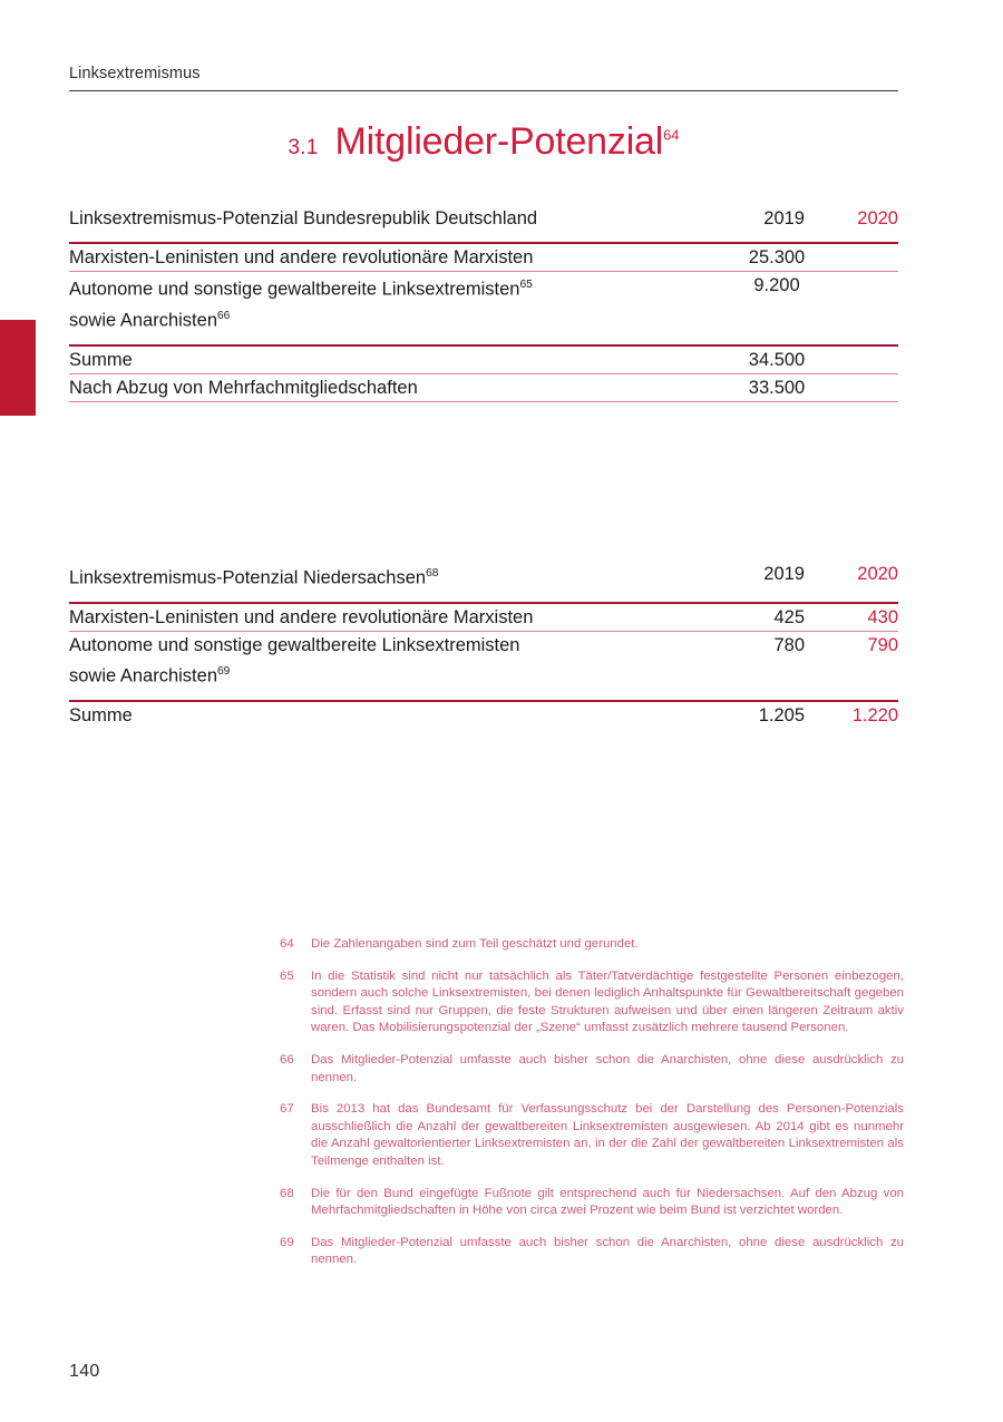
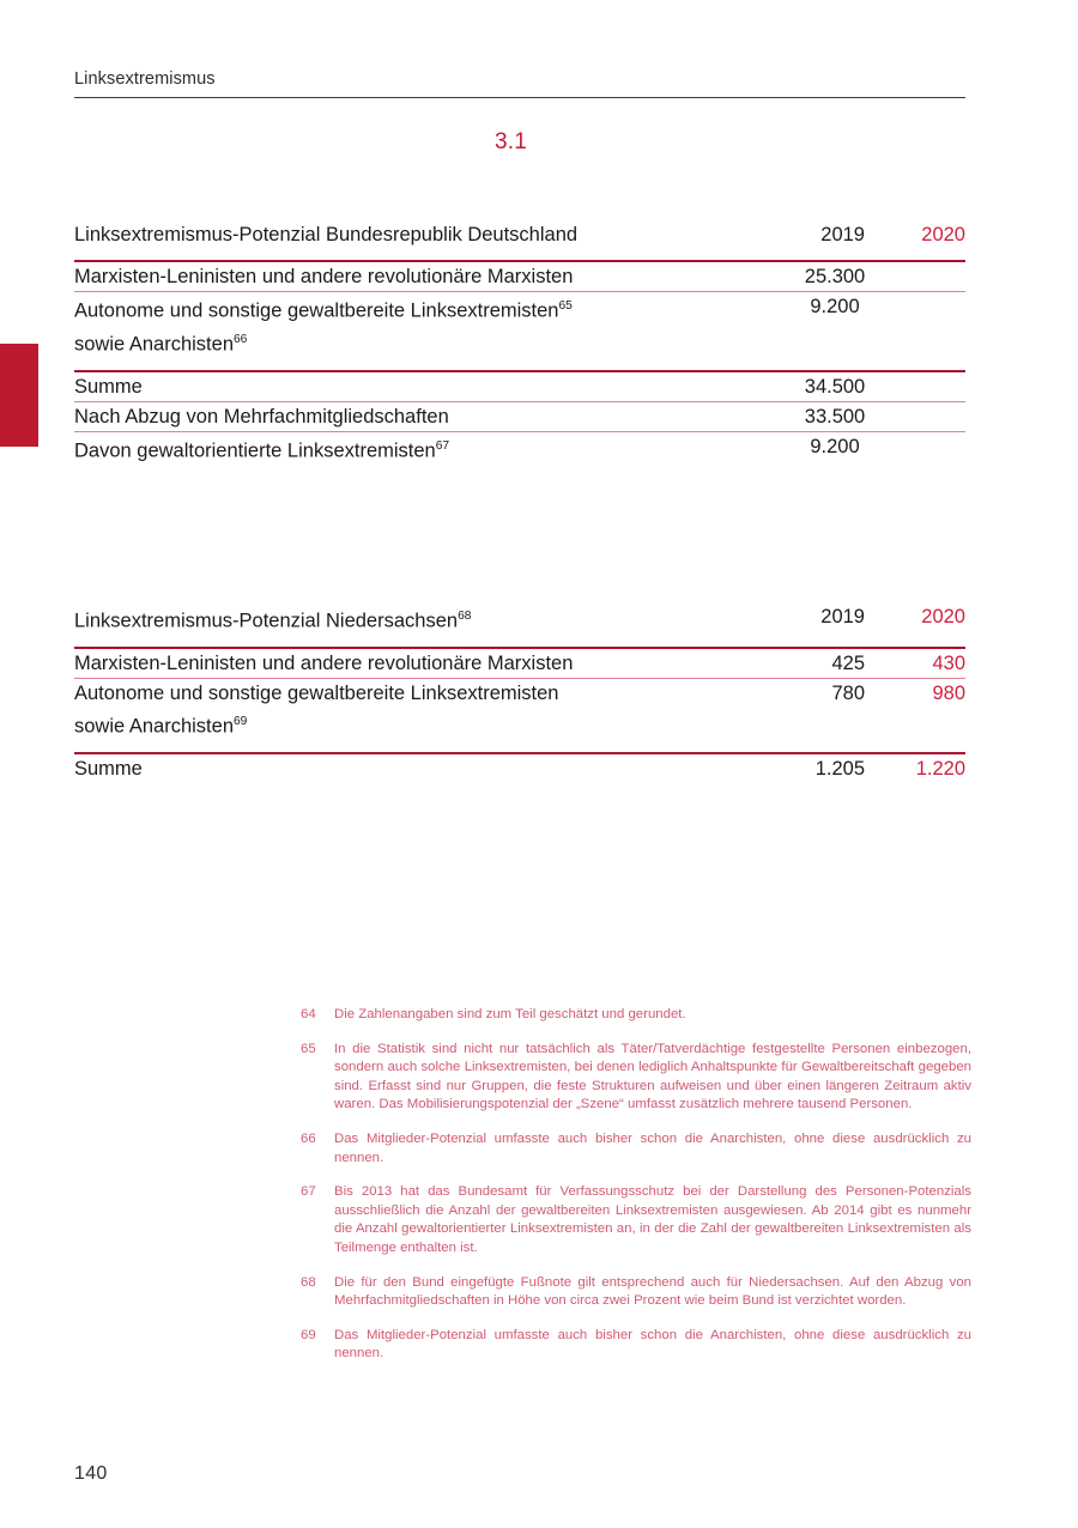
  Linksextremismus
  3.1
- Mitglieder-Potenzial64
  Linksextremismus-Potenzial Bundesrepublik Deutschland	2019	2020
  Marxisten-Leninisten und andere revolutionäre Marxisten	25.300
  Autonome und sonstige gewaltbereite Linksextremisten65 sowie Anarchisten66	9.200
  Summe	34.500
  Nach Abzug von Mehrfachmitgliedschaften	33.500
+ Davon gewaltorientierte Linksextremisten67	9.200
  Linksextremismus-Potenzial Niedersachsen68	2019	2020
  Marxisten-Leninisten und andere revolutionäre Marxisten	425	430
- Autonome und sonstige gewaltbereite Linksextremisten sowie Anarchisten69	780	790
+ Autonome und sonstige gewaltbereite Linksextremisten sowie Anarchisten69	780	980
  Summe	1.205	1.220
  64
  Die Zahlenangaben sind zum Teil geschätzt und gerundet.
  65
  In die Statistik sind nicht nur tatsächlich als Täter/Tatverdächtige festgestellte Personen einbezogen, sondern auch solche Linksextremisten, bei denen lediglich Anhaltspunkte für Gewaltbereitschaft gegeben sind. Erfasst sind nur Gruppen, die feste Strukturen aufweisen und über einen längeren Zeitraum aktiv waren. Das Mobilisierungspotenzial der „Szene“ umfasst zusätzlich mehrere tausend Personen.
  66
  Das Mitglieder-Potenzial umfasste auch bisher schon die Anarchisten, ohne diese ausdrücklich zu nennen.
  67
  Bis 2013 hat das Bundesamt für Verfassungsschutz bei der Darstellung des Personen-Potenzials ausschließlich die Anzahl der gewaltbereiten Linksextremisten ausgewiesen. Ab 2014 gibt es nunmehr die Anzahl gewaltorientierter Linksextremisten an, in der die Zahl der gewaltbereiten Linksextremisten als Teilmenge enthalten ist.
  68
  Die für den Bund eingefügte Fußnote gilt entsprechend auch für Niedersachsen. Auf den Abzug von Mehrfachmitgliedschaften in Höhe von circa zwei Prozent wie beim Bund ist verzichtet worden.
  69
  Das Mitglieder-Potenzial umfasste auch bisher schon die Anarchisten, ohne diese ausdrücklich zu nennen.
  140
